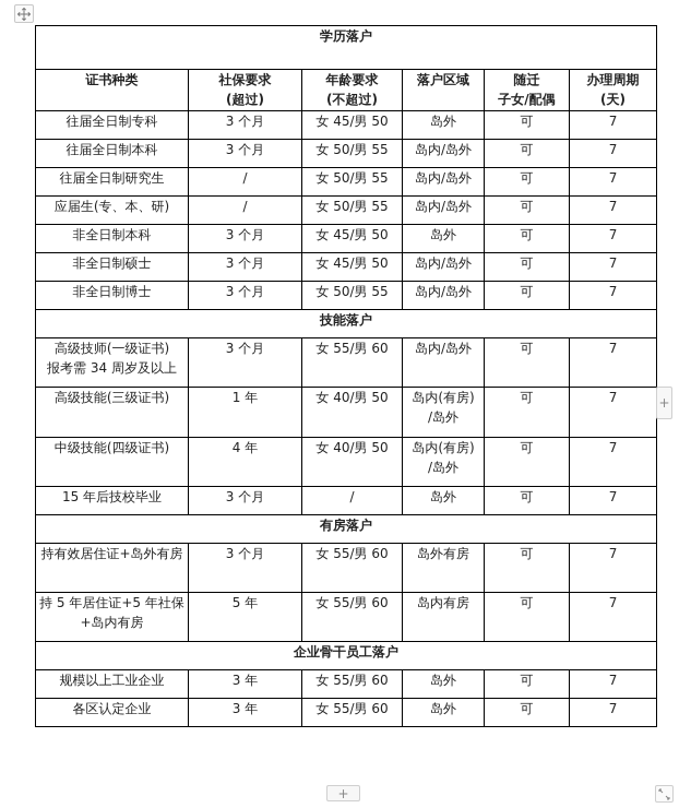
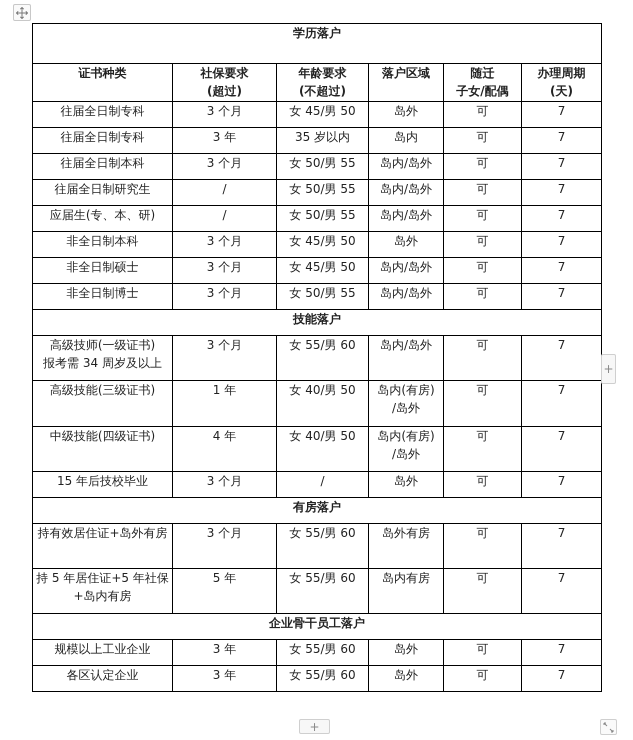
  学历落户
  证书种类	社保要求(超过)	年龄要求(不超过)	落户区域	随迁子女/配偶	办理周期(天)
  往届全日制专科	3 个月	女 45/男 50	岛外	可	7
+ 往届全日制专科	3 年	35 岁以内	岛内	可	7
  往届全日制本科	3 个月	女 50/男 55	岛内/岛外	可	7
  往届全日制研究生	/	女 50/男 55	岛内/岛外	可	7
  应届生(专、本、研)	/	女 50/男 55	岛内/岛外	可	7
  非全日制本科	3 个月	女 45/男 50	岛外	可	7
  非全日制硕士	3 个月	女 45/男 50	岛内/岛外	可	7
  非全日制博士	3 个月	女 50/男 55	岛内/岛外	可	7
  技能落户
  高级技师(一级证书) 报考需 34 周岁及以上	3 个月	女 55/男 60	岛内/岛外	可	7
  高级技能(三级证书)	1 年	女 40/男 50	岛内(有房) /岛外	可	7
  中级技能(四级证书)	4 年	女 40/男 50	岛内(有房) /岛外	可	7
  15 年后技校毕业	3 个月	/	岛外	可	7
  有房落户
  持有效居住证+岛外有房	3 个月	女 55/男 60	岛外有房	可	7
  持 5 年居住证+5 年社保 +岛内有房	5 年	女 55/男 60	岛内有房	可	7
  企业骨干员工落户
  规模以上工业企业	3 年	女 55/男 60	岛外	可	7
  各区认定企业	3 年	女 55/男 60	岛外	可	7
  +
  +
